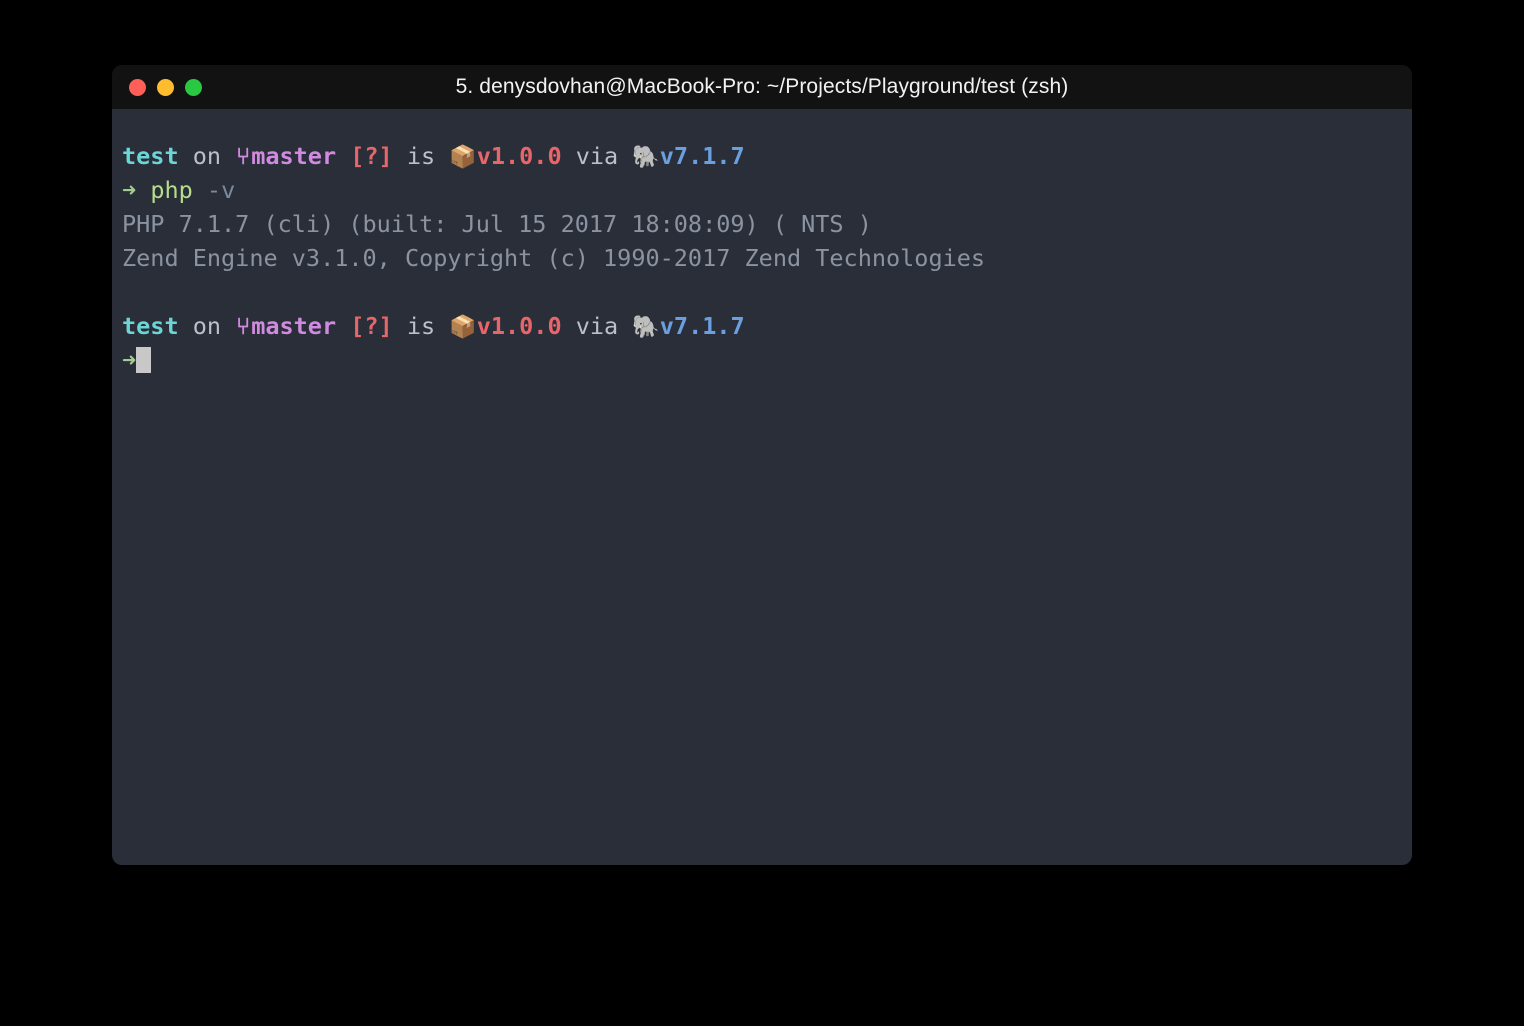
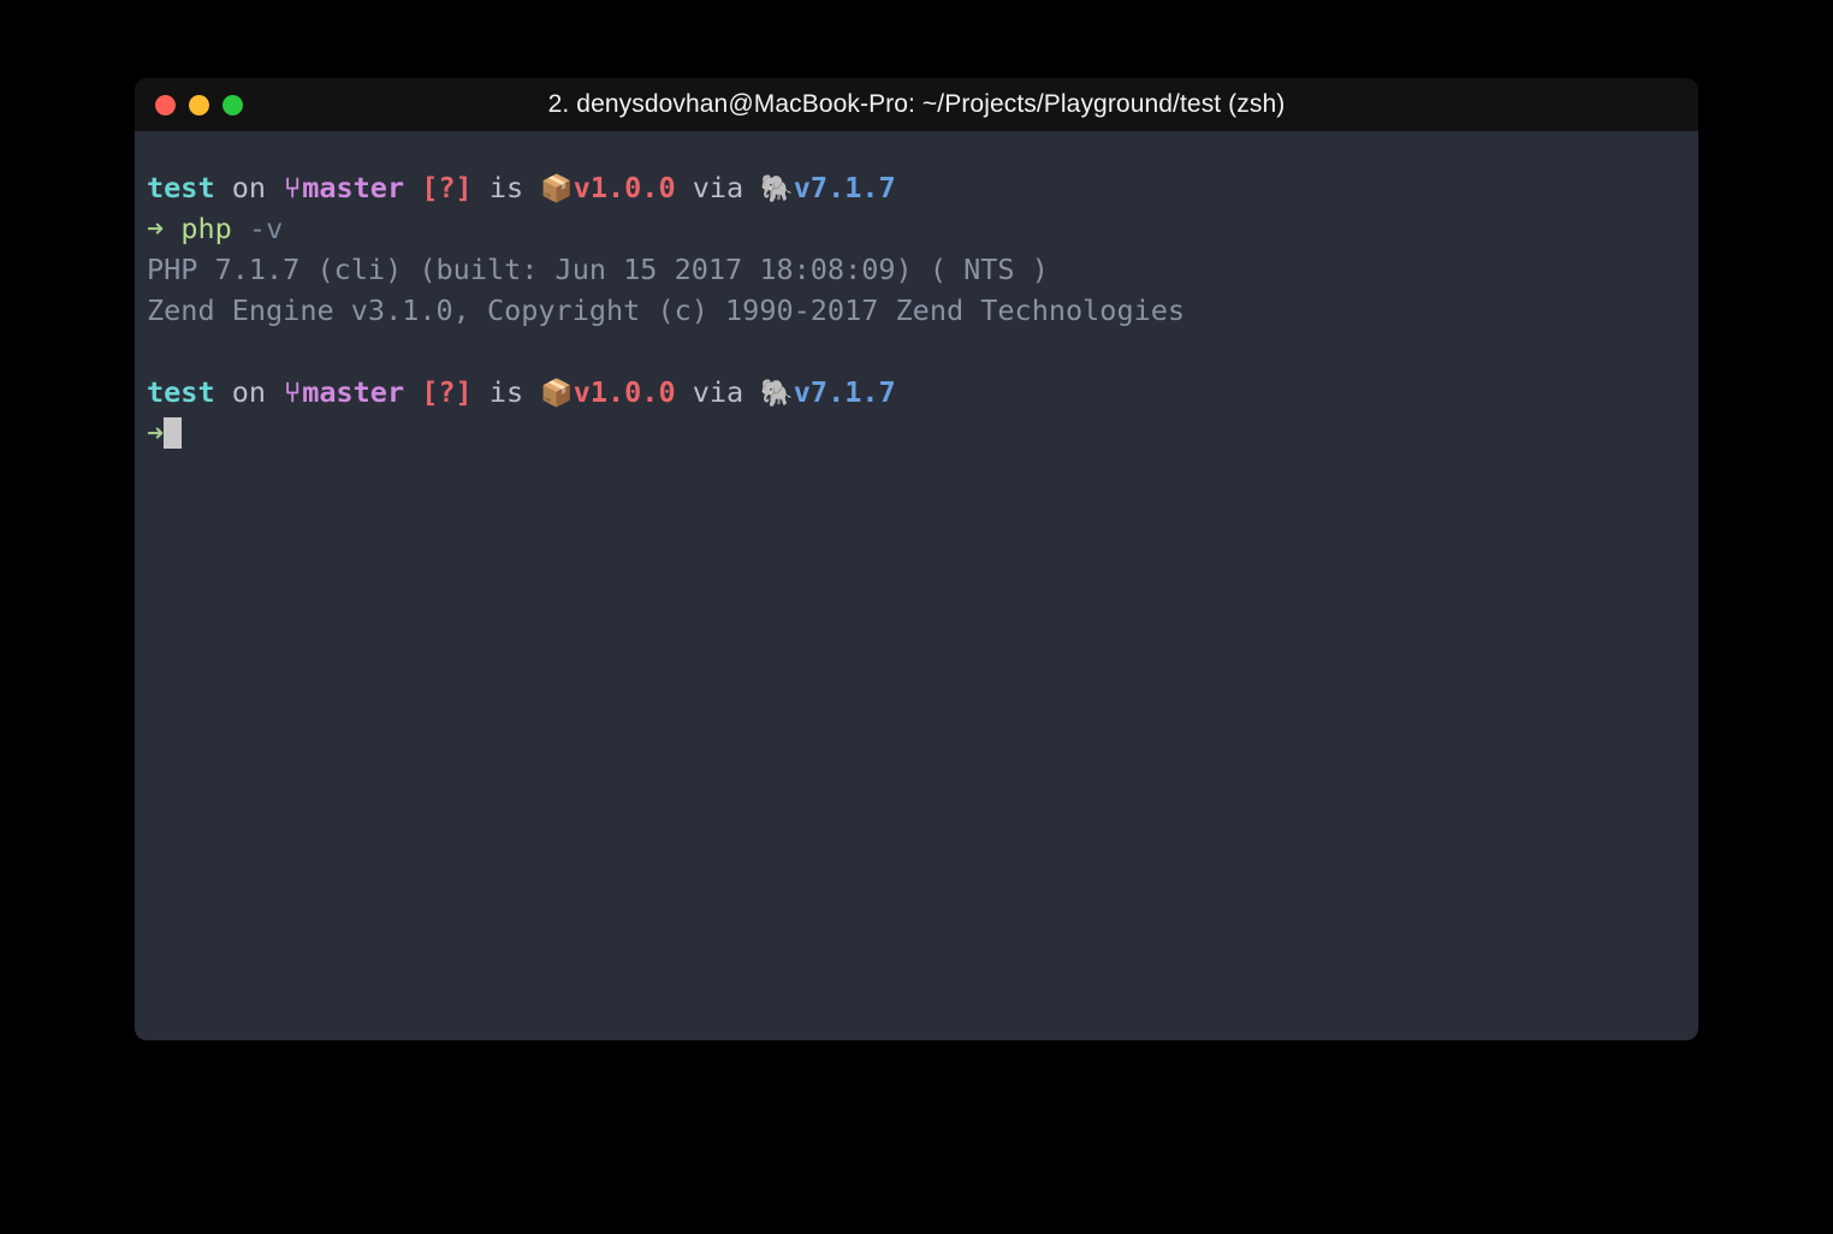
- 5. denysdovhan@MacBook-Pro: ~/Projects/Playground/test (zsh)
+ 2. denysdovhan@MacBook-Pro: ~/Projects/Playground/test (zsh)
  test on ⑂master [?] is 📦v1.0.0 via 🐘v7.1.7
  ➜ php -v
- PHP 7.1.7 (cli) (built: Jul 15 2017 18:08:09) ( NTS )
+ PHP 7.1.7 (cli) (built: Jun 15 2017 18:08:09) ( NTS )
  Zend Engine v3.1.0, Copyright (c) 1990-2017 Zend Technologies
  test on ⑂master [?] is 📦v1.0.0 via 🐘v7.1.7
  ➜
